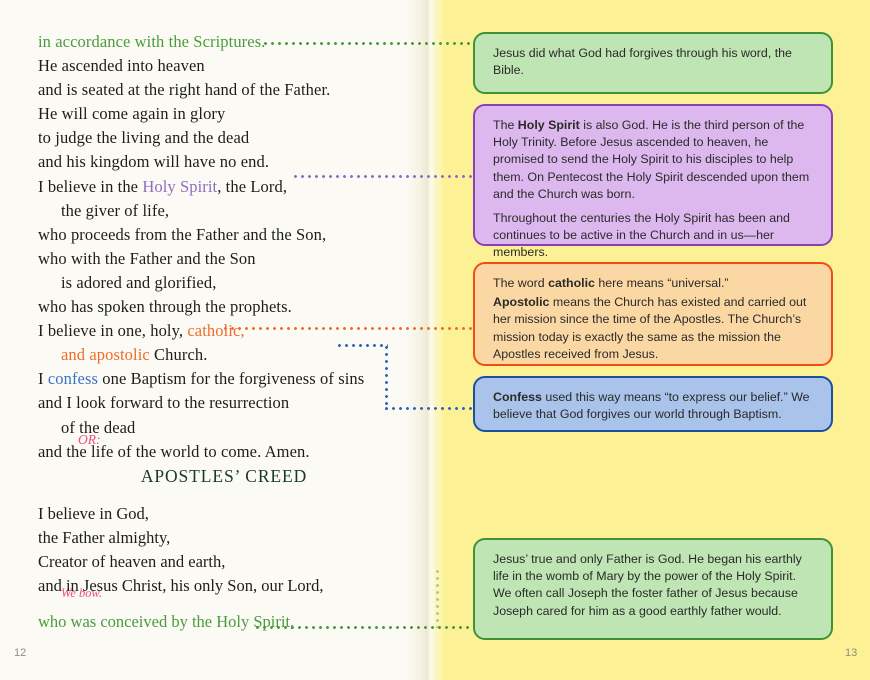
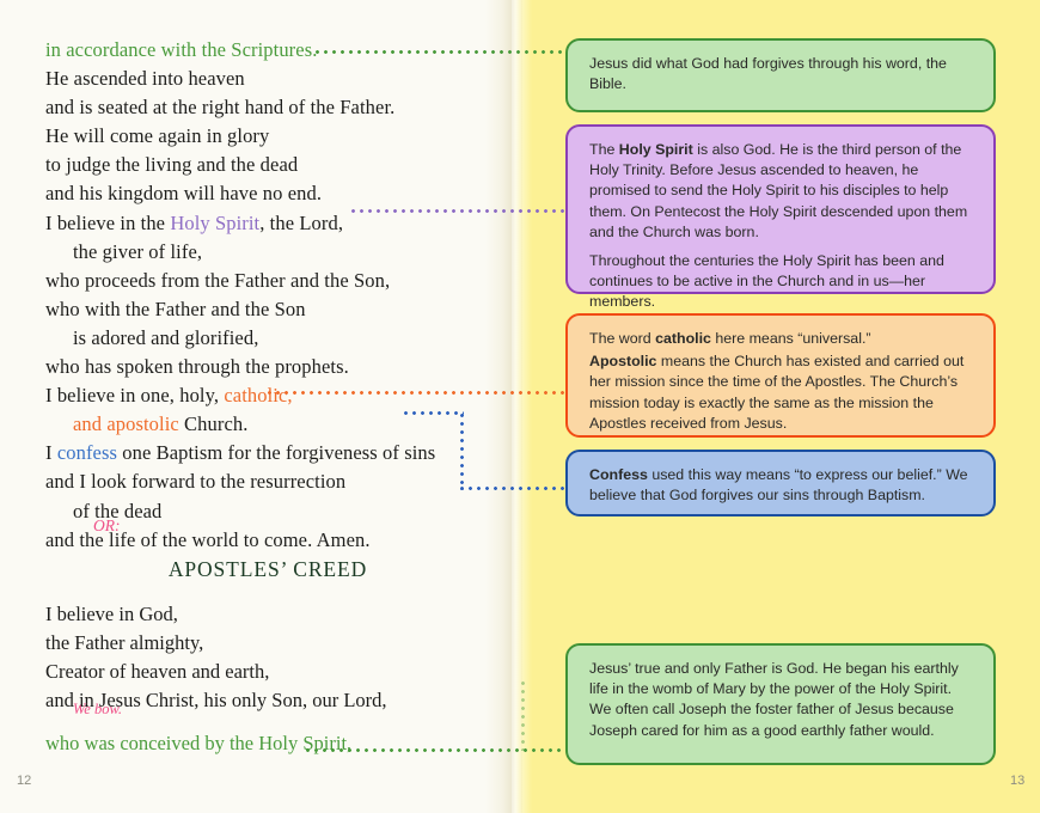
  in accordance with the Scriptures
  He ascended into heaven
  and is seated at the right hand of the Father.
  He will come again in glory
  to judge the living and the dead
  and his kingdom will have no end.
  I believe in the Holy Spirit, the Lord,
  the giver of life,
  who proceeds from the Father and the Son,
  who with the Father and the Son
  is adored and glorified,
  who has spoken through the prophets.
  I believe in one, holy, catholic,
  and apostolic Church.
  I confess one Baptism for the forgiveness of sins
  and I look forward to the resurrection
  of the dead
  and the life of the world to come. Amen.
  OR:
  APOSTLES’ CREED
  I believe in God,
  the Father almighty,
  Creator of heaven and earth,
  and in Jesus Christ, his only Son, our Lord,
  We bow.
  who was conceived by the Holy Spirit,
  12
  13
  Jesus did what God had forgives through his word, the Bible.
  The Holy Spirit is also God. He is the third person of the Holy Trinity. Before Jesus ascended to heaven, he promised to send the Holy Spirit to his disciples to help them. On Pentecost the Holy Spirit descended upon them and the Church was born.
  Throughout the centuries the Holy Spirit has been and continues to be active in the Church and in us—her members.
  The word catholic here means “universal.”
  Apostolic means the Church has existed and carried out her mission since the time of the Apostles. The Church’s mission today is exactly the same as the mission the Apostles received from Jesus.
- Confess used this way means “to express our belief.” We believe that God forgives our world through Baptism.
+ Confess used this way means “to express our belief.” We believe that God forgives our sins through Baptism.
  Jesus’ true and only Father is God. He began his earthly life in the womb of Mary by the power of the Holy Spirit. We often call Joseph the foster father of Jesus because Joseph cared for him as a good earthly father would.
